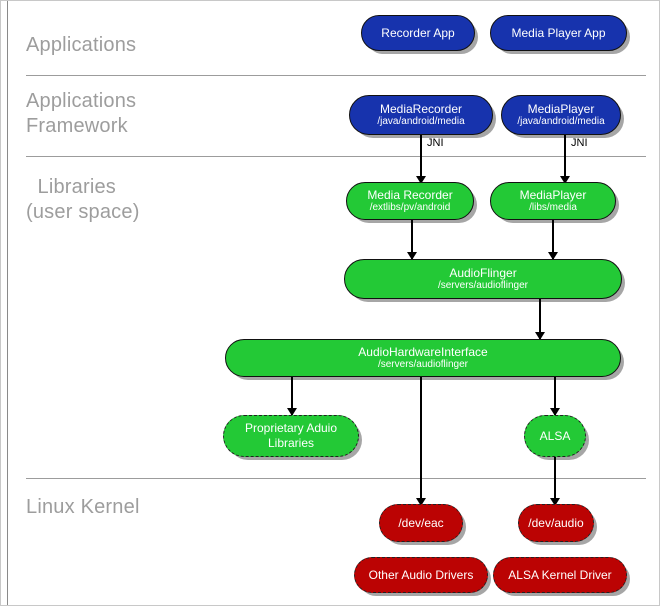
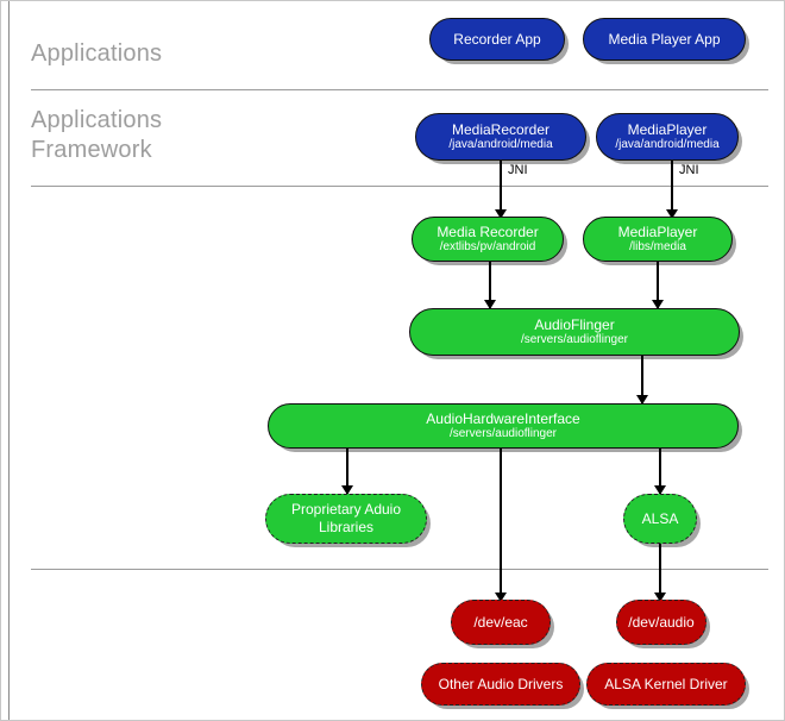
  Applications
  Applications
  Framework
- Libraries
- (user space)
- Linux Kernel
  Recorder App
  Media Player App
  MediaRecorder
  /java/android/media
  MediaPlayer
  /java/android/media
  JNI
  JNI
  Media Recorder
  /extlibs/pv/android
  MediaPlayer
  /libs/media
  AudioFlinger
  /servers/audioflinger
  AudioHardwareInterface
  /servers/audioflinger
  Proprietary Aduio Libraries
  ALSA
  /dev/eac
  /dev/audio
  Other Audio Drivers
  ALSA Kernel Driver
